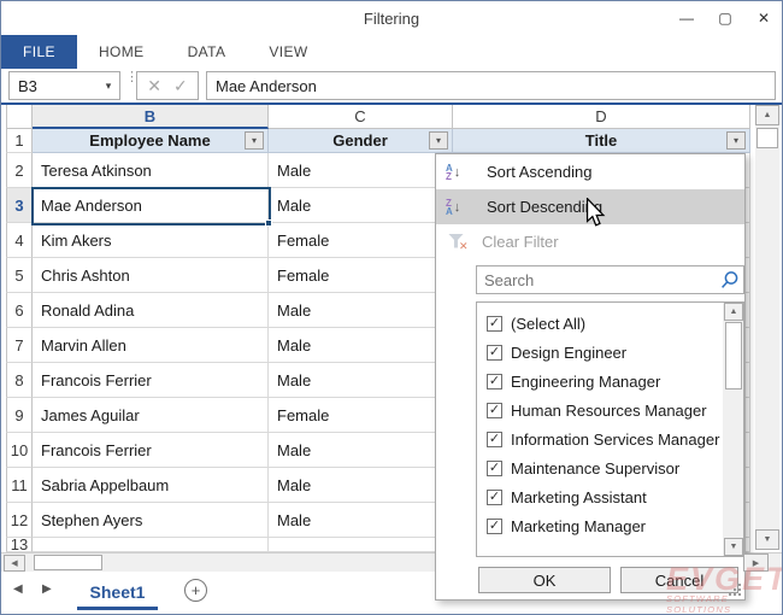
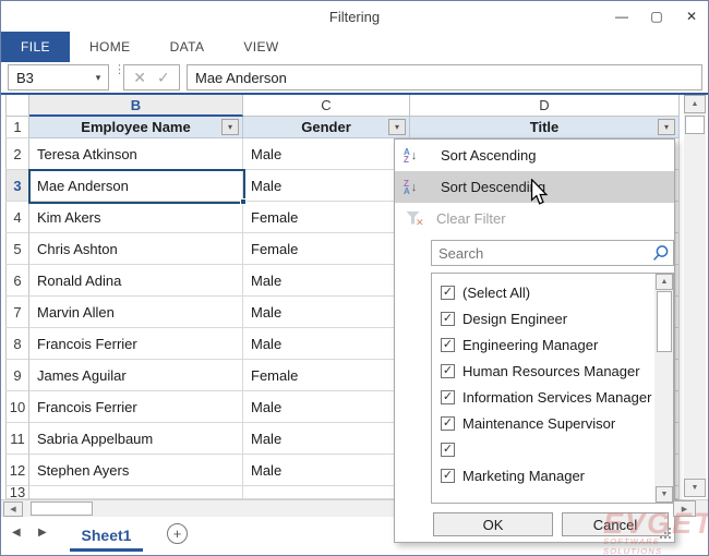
  Filtering
  —
  ▢
  ✕
  FILE
  HOME
  DATA
  VIEW
  B3
  ▾
  ⋮
  ✕
  ✓
  Mae Anderson
  B
  C
  D
  1
  Employee Name
  ▾
  Gender
  ▾
  Title
  ▾
  2
  Teresa Atkinson
  Male
  3
  Mae Anderson
  Male
  4
  Kim Akers
  Female
  5
  Chris Ashton
  Female
  6
  Ronald Adina
  Male
  7
  Marvin Allen
  Male
  8
  Francois Ferrier
  Male
  9
  James Aguilar
  Female
  10
  Francois Ferrier
  Male
  11
  Sabria Appelbaum
  Male
  12
  Stephen Ayers
  Male
  13
  ◀
  ▶
  Sheet1
  +
  A
  Z
  ↓
  Sort Ascending
  Z
  A
  ↓
  Sort Descendig
  ✕
  Clear Filter
  Search
  ✓
  (Select All)
  ✓
  Design Engineer
  ✓
  Engineering Manager
  ✓
  Human Resources Manager
  ✓
  Information Services Manager
  ✓
  Maintenance Supervisor
  ✓
- Marketing Assistant
  ✓
  Marketing Manager
  OK
  Cancel
  EVGET
  SOFTWARE SOLUTIONS
